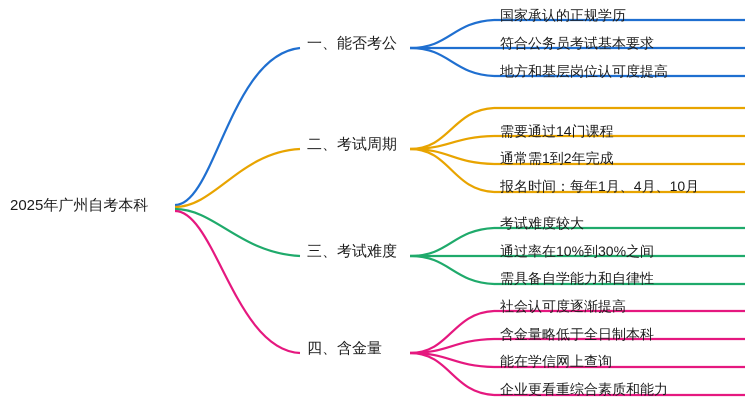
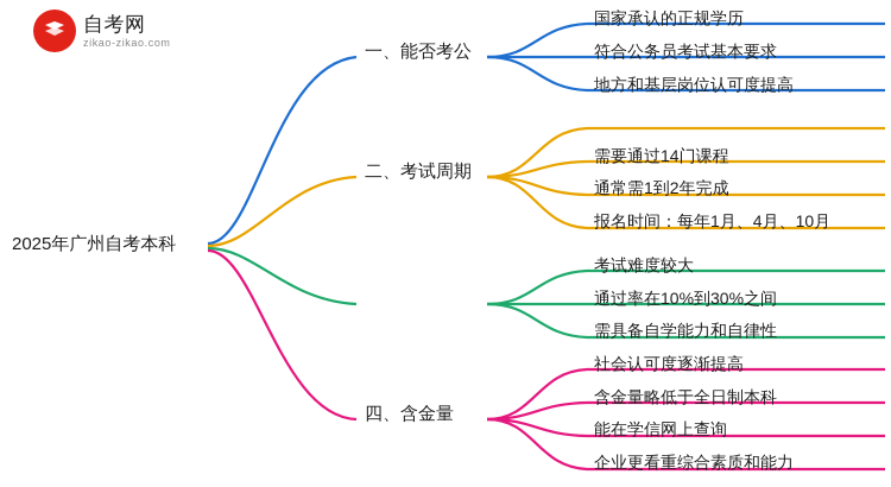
+ 自考网
+ zikao-zikao.com
  2025年广州自考本科
  一、能否考公
  国家承认的正规学历
  符合公务员考试基本要求
  地方和基层岗位认可度提高
  二、考试周期
  需要通过14门课程
  通常需1到2年完成
  报名时间：每年1月、4月、10月
- 三、考试难度
  考试难度较大
  通过率在10%到30%之间
  需具备自学能力和自律性
  四、含金量
  社会认可度逐渐提高
  含金量略低于全日制本科
  能在学信网上查询
  企业更看重综合素质和能力
